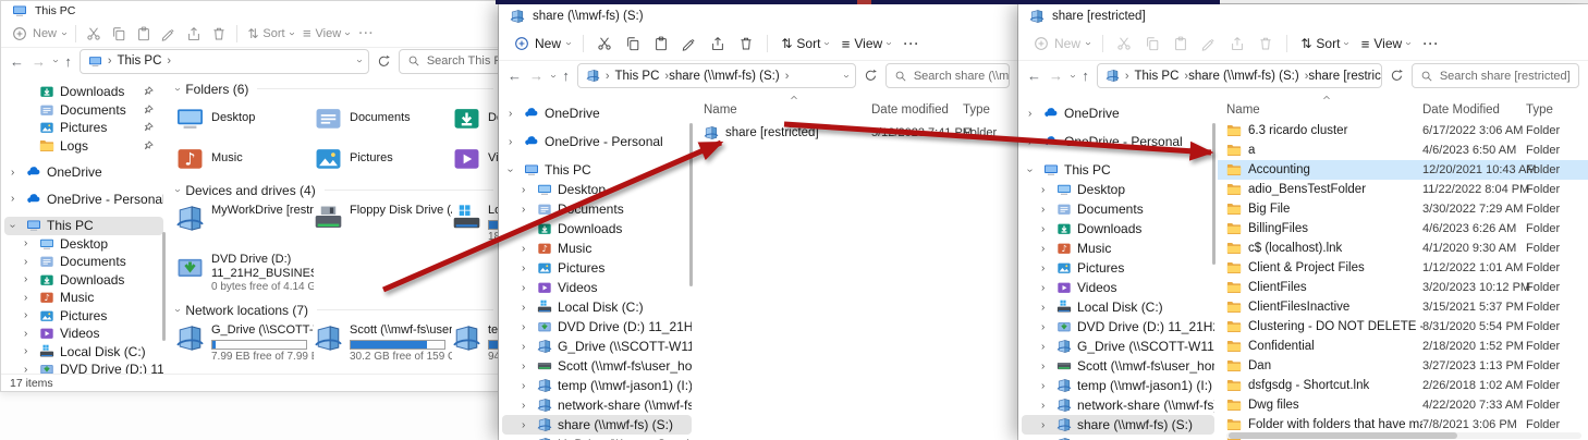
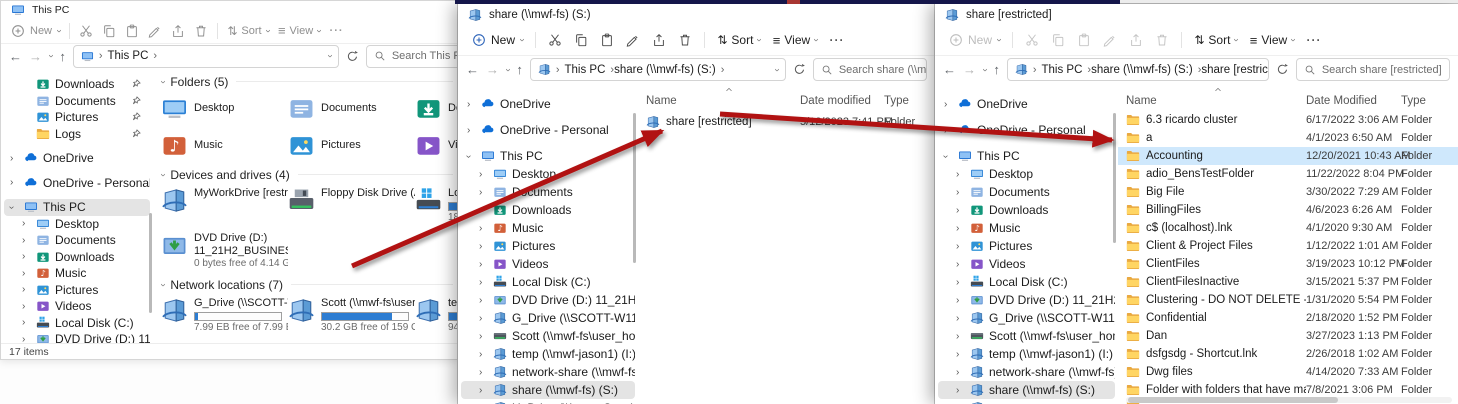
  This PC
  New
  ⇅
  Sort
  ≡
  View
  ···
  ←
  →
  ↑
  ›
  This PC
  ›
  Search This
  Downloads
  Documents
  Pictures
  Logs
  OneDrive
  OneDrive - Persona
  This PC
  Desktop
  Documents
  Downloads
  Music
  Pictures
  Videos
  Local Disk (C:)
- Folders (6)
+ Folders (5)
  Desktop
  Documents
  Music
  Pictures
  Devices and drives (4)
  MyWorkDrive [restr
  Floppy Disk Drive (
  0 bytes free of 4.14 G
  Network locations (7)
  7.99 EB free of 7.99
  30.2 GB free of 159 G
  17 items
  share (\\mwf-fs) (S:)
  New
  ⇅
  Sort
  ≡
  View
  ···
  ←
  →
  ↑
  ›
  This PC
  ›
  share (\\mwf-fs) (S:)
  ›
  OneDrive
  OneDrive - Personal
  This PC
  Desktop
  cuments
  Downloads
  Music
  Pictures
  Videos
  Local Disk (C:)
  G_Drive (\\SCOTT-W11
  Scott (\\mwf-fs\user_ho
  temp (\\mwf-jason1) (I:)
  network-share (\\mwf-fs
  share (\\mwf-fs) (S:)
  Name
  Date modified
  Type
  share [restricted]
  Folder
  share [restricted]
  New
  ⇅
  Sort
  ≡
  View
  ···
  ←
  →
  ↑
  ›
  This PC
  ›
  share (\\mwf-fs) (S:)
  ›
  share [restric
  Search share [restricted]
  OneDrive
  Drive - Personal
  This PC
  Desktop
  Documents
  Downloads
  Music
  Pictures
  Videos
  Local Disk (C:)
  G_Drive (\\SCOTT-W11
  Scott (\\mwf-fs\user_ho
  temp (\\mwf-jason1) (I:)
  network-share (\\mwf-fs
  share (\\mwf-fs) (S:)
  Name
  Date Modified
  Type
  6.3 ricardo cluster
  6/17/2022 3:06 AM
  Folder
  a
- 4/6/2023 6:50 AM
+ 4/1/2023 6:50 AM
  Folder
  Accounting
  12/20/2021 10:43 A
  Folder
  adio_BensTestFolder
  11/22/2022 8:04 PM
  Folder
  Big File
  3/30/2022 7:29 AM
  Folder
  BillingFiles
  4/6/2023 6:26 AM
  Folder
  c$ (localhost).lnk
  4/1/2020 9:30 AM
  Folder
  Client & Project Files
  1/12/2022 1:01 AM
  Folder
  ClientFiles
- 3/20/2023 10:12 PM
+ 3/19/2023 10:12 PM
  Folder
  ClientFilesInactive
  3/15/2021 5:37 PM
  Folder
- 8/31/2020 5:54 PM
+ 1/31/2020 5:54 PM
  Folder
  Confidential
  2/18/2020 1:52 PM
  Folder
  Dan
  3/27/2023 1:13 PM
  Folder
  dsfgsdg - Shortcut.lnk
  2/26/2018 1:02 AM
  Folder
  Dwg files
- 4/22/2020 7:33 AM
+ 4/14/2020 7:33 AM
  Folder
  Folder with folders that have m
  7/8/2021 3:06 PM
  Folder
